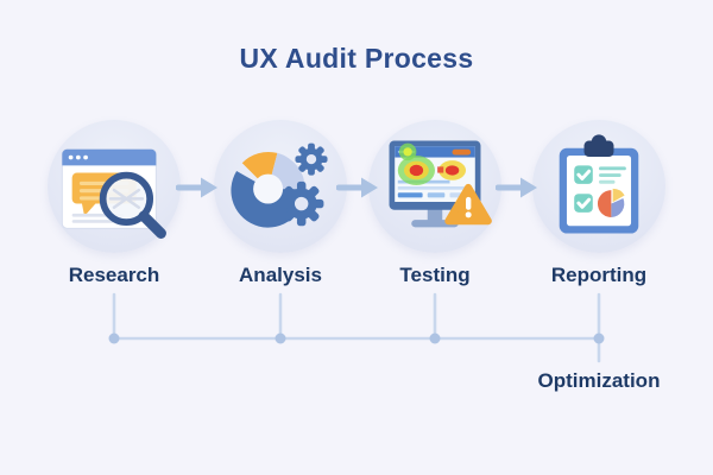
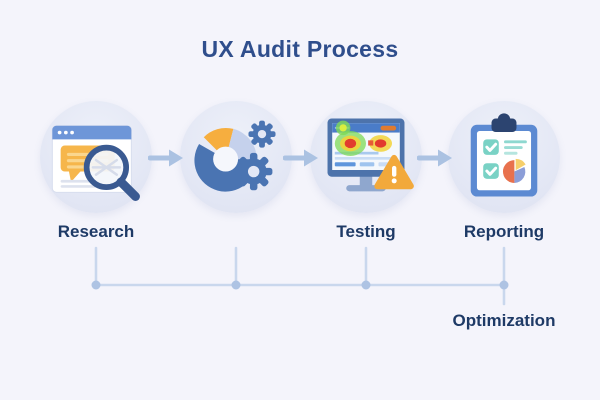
  UX Audit Process
  Research
- Analysis
  Testing
  Reporting
  Optimization
